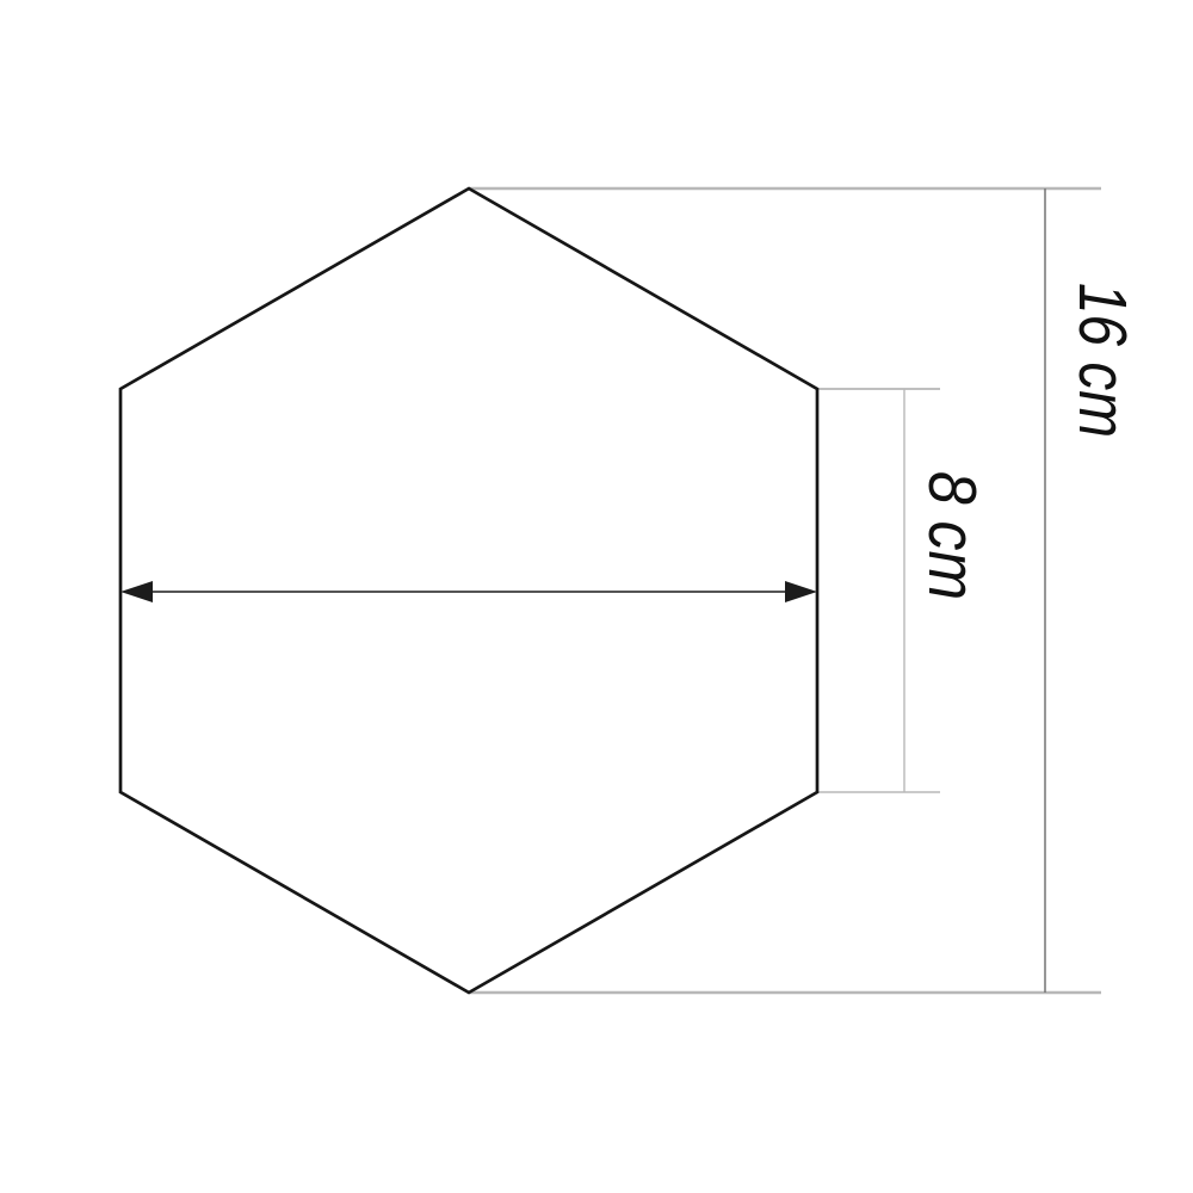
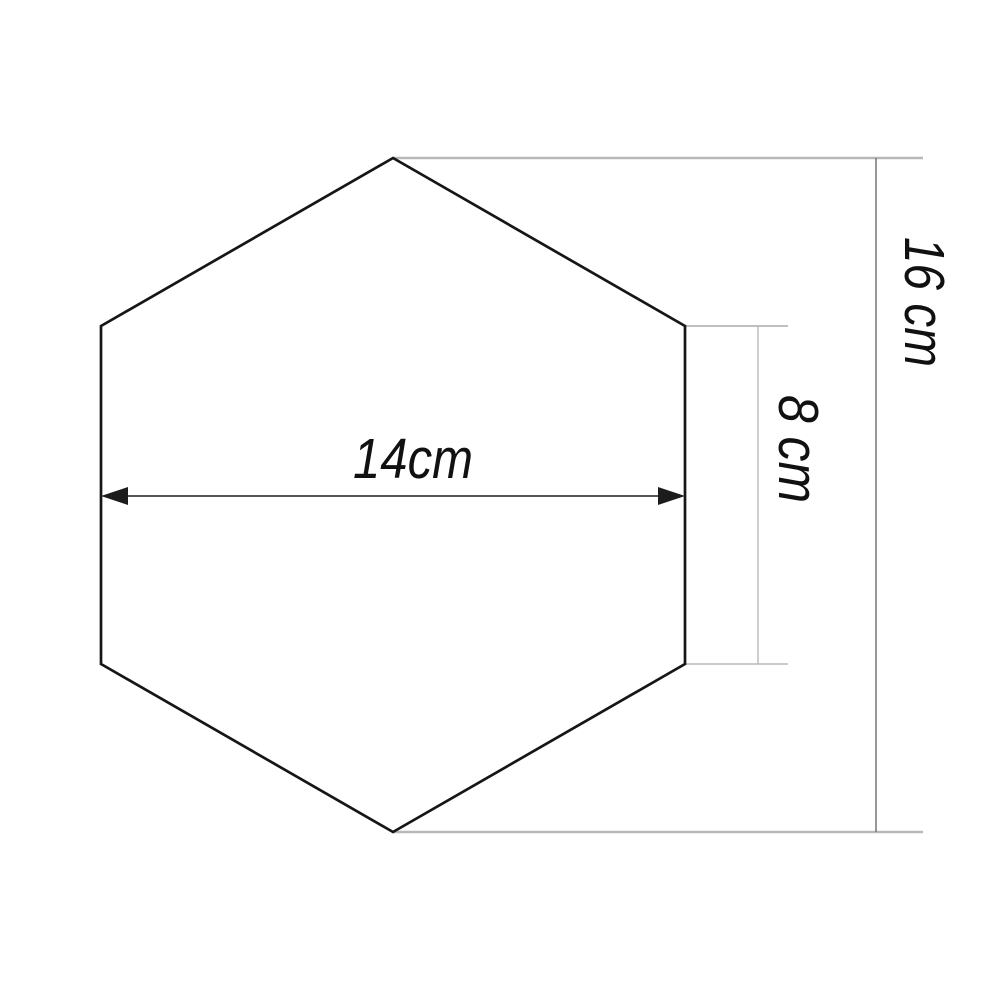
+ 14cm
